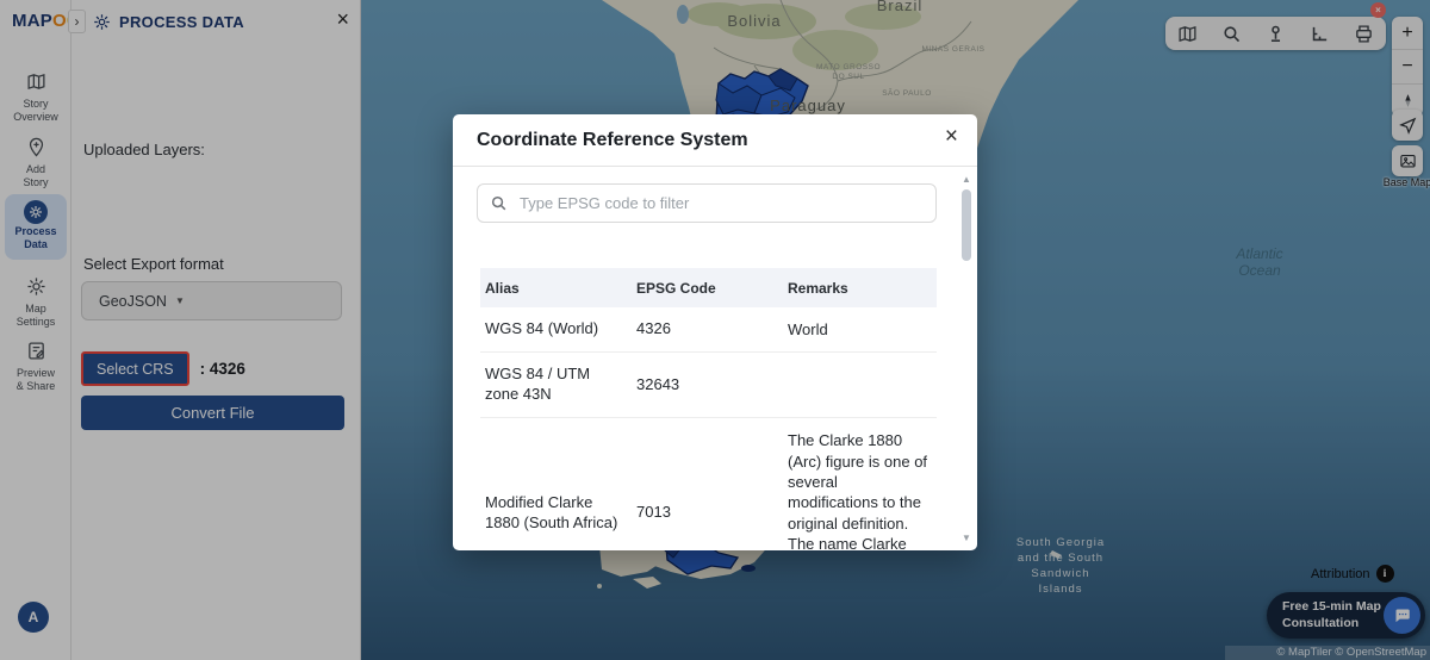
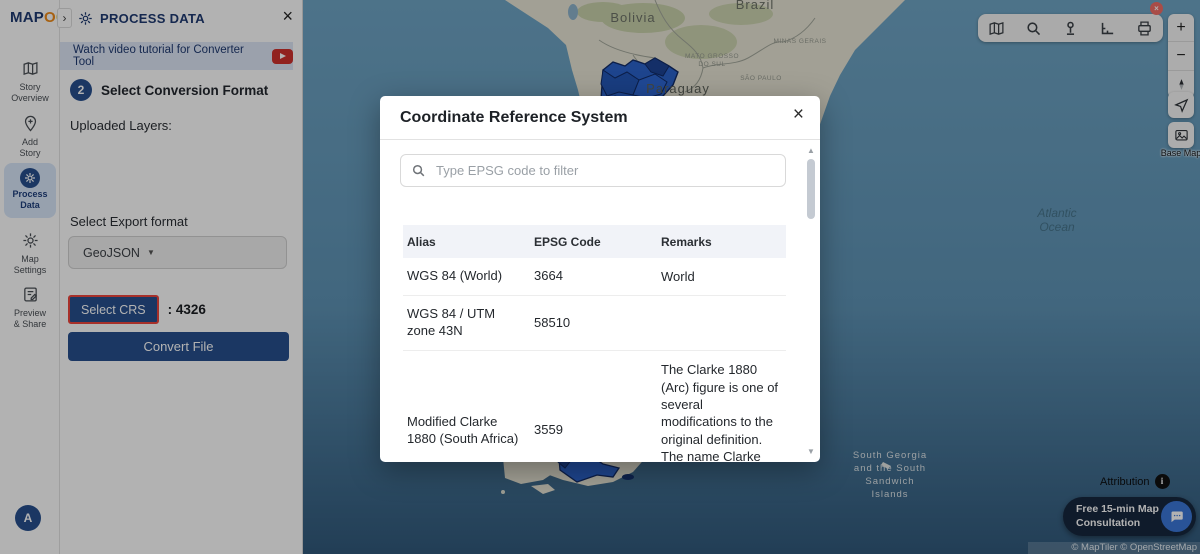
  Bolivia
  Brazil
  Paraguay
  Atlantic
  Ocean
  South Georgia
  and the South
  Sandwich
  Islands
  ×
  +
  −
  Base Map
  Attribution
  i
  Free 15-min Map
  Consultation
  MAPO
  Story
  Overview
  Add
  Story
  Process
  Data
  Map
  Settings
  Preview
  & Share
  A
  ›
  PROCESS DATA
  ×
+ Watch video tutorial for Converter Tool
+ 2
+ Select Conversion Format
  Uploaded Layers:
  Select Export format
  GeoJSON
  ▼
  Select CRS
  : 4326
  Convert File
  Coordinate Reference System
  ×
  Type EPSG code to filter
  Alias
  EPSG Code
  Remarks
  WGS 84 (World)
- 4326
+ 3664
  World
  WGS 84 / UTM zone 43N
- 32643
+ 58510
  Modified Clarke 1880 (South Africa)
- 7013
+ 3559
  The Clarke 1880 (Arc) figure is one of several modifications to the original definition. The name Clarke
  ▲
  ▼
